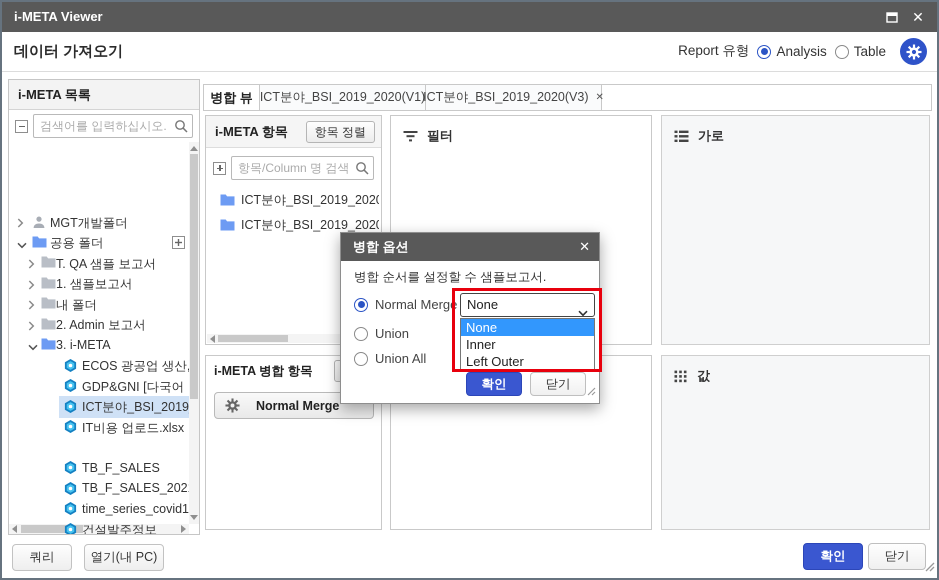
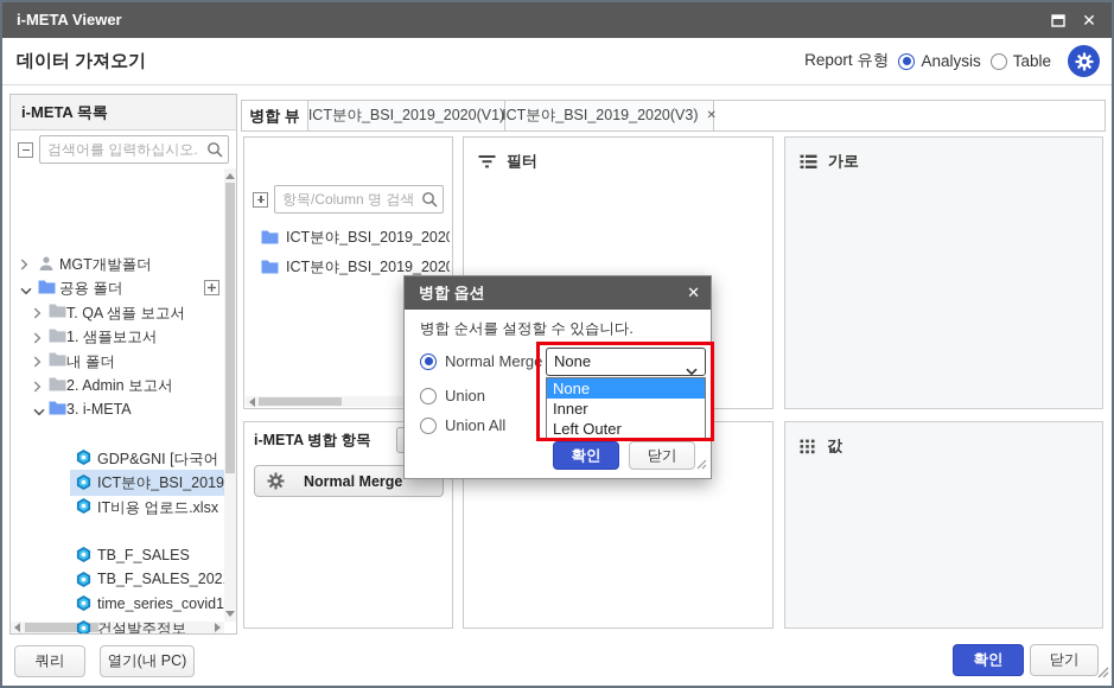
  i-META Viewer
  ✕
  데이터 가져오기
  Report 유형
  Analysis
  Table
  i-META 목록
  검색어를 입력하십시오.
  MGT개발폴더
  공용 폴더
  T. QA 샘플 보고서
  1. 샘플보고서
  내 폴더
  2. Admin 보고서
  3. i-META
- ECOS 광공업 생산,
  GDP&GNI [다국어
  ICT분야_BSI_2019
  IT비용 업로드.xlsx
  TB_F_SALES
  TB_F_SALES_202
  time_series_covid1
  건설발주정보
  병합 뷰
  ICT분야_BSI_2019_2020(V1)
  ICT분야_BSI_2019_2020(V3)
  ✕
- i-META 항목
- 항목 정렬
  항목/Column 명 검색
  ICT분야_BSI_2019_202
  ICT분야_BSI_2019_202
  필터
  가로
  i-META 병합 항목
  Normal Merge
  값
  병합 옵션
  ✕
- 병합 순서를 설정할 수 샘플보고서.
+ 병합 순서를 설정할 수 있습니다.
  Normal Merge
  Union
  Union All
  None
  None
  Inner
  Left Outer
  확인
  닫기
  쿼리
  열기(내 PC)
  확인
  닫기
